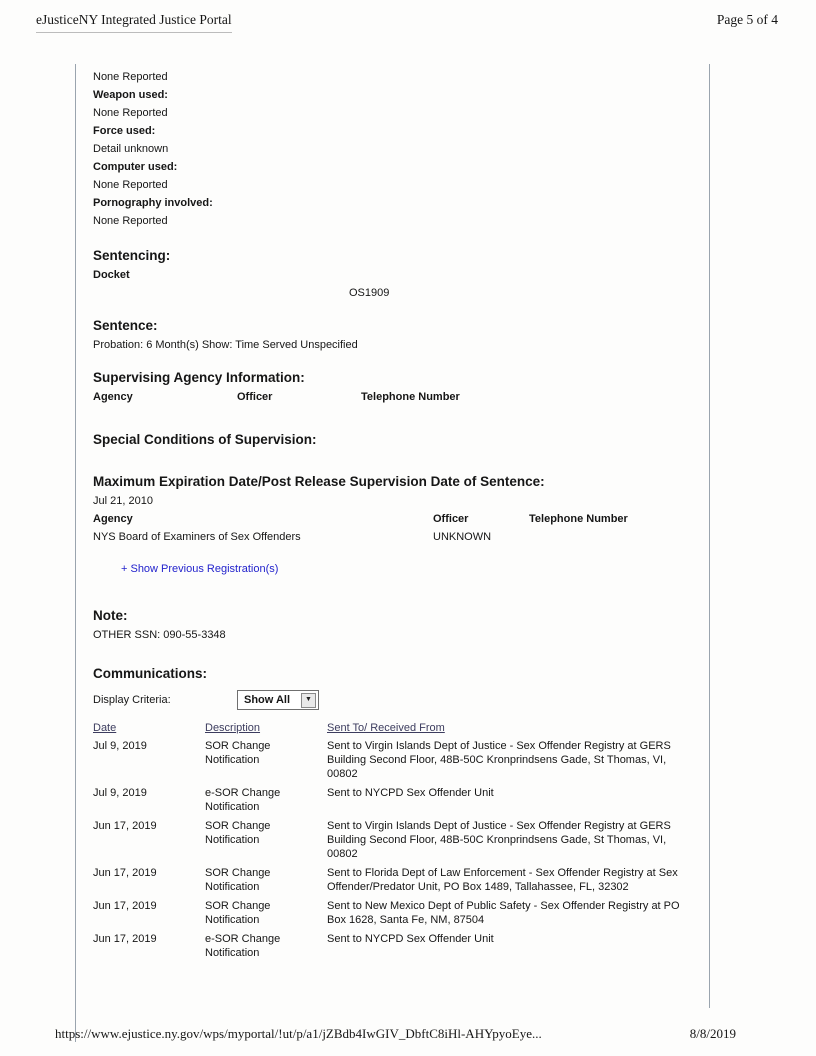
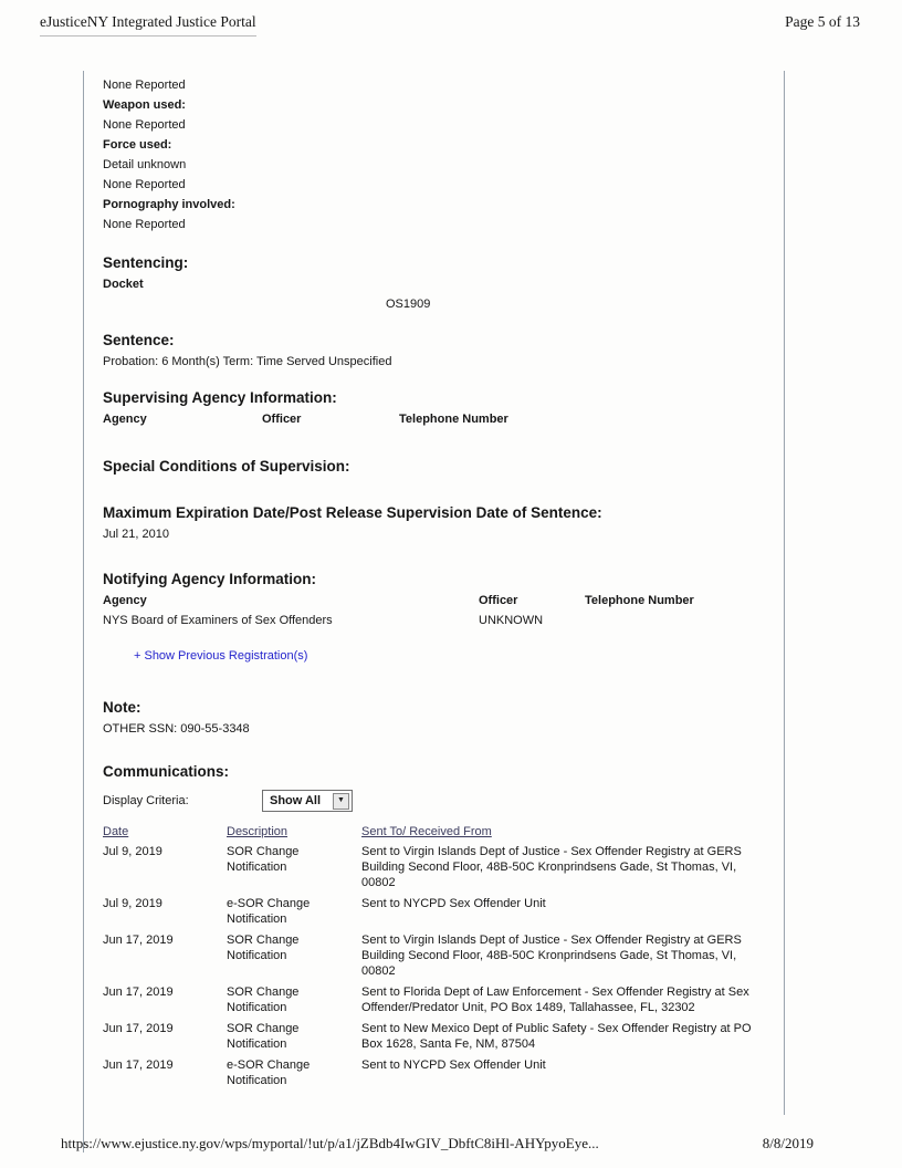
  eJusticeNY Integrated Justice Portal
- Page 5 of 4
+ Page 5 of 13
  None Reported
  Weapon used:
  None Reported
  Force used:
  Detail unknown
- Computer used:
  None Reported
  Pornography involved:
  None Reported
  Sentencing:
  Docket
  OS1909
  Sentence:
- Probation: 6 Month(s) Show: Time Served Unspecified
+ Probation: 6 Month(s) Term: Time Served Unspecified
  Supervising Agency Information:
  Agency
  Officer
  Telephone Number
  Special Conditions of Supervision:
  Maximum Expiration Date/Post Release Supervision Date of Sentence:
  Jul 21, 2010
+ Notifying Agency Information:
  Agency
  Officer
  Telephone Number
  NYS Board of Examiners of Sex Offenders
  UNKNOWN
  + Show Previous Registration(s)
  Note:
  OTHER SSN: 090-55-3348
  Communications:
  Display Criteria:
  Show All
  Date
  Description
  Sent To/ Received From
  Jul 9, 2019
  SOR Change Notification
  Sent to Virgin Islands Dept of Justice - Sex Offender Registry at GERS Building Second Floor, 48B-50C Kronprindsens Gade, St Thomas, VI, 00802
  Jul 9, 2019
  e-SOR Change Notification
  Sent to NYCPD Sex Offender Unit
  Jun 17, 2019
  SOR Change Notification
  Sent to Virgin Islands Dept of Justice - Sex Offender Registry at GERS Building Second Floor, 48B-50C Kronprindsens Gade, St Thomas, VI, 00802
  Jun 17, 2019
  SOR Change Notification
  Sent to Florida Dept of Law Enforcement - Sex Offender Registry at Sex Offender/Predator Unit, PO Box 1489, Tallahassee, FL, 32302
  Jun 17, 2019
  SOR Change Notification
  Sent to New Mexico Dept of Public Safety - Sex Offender Registry at PO Box 1628, Santa Fe, NM, 87504
  Jun 17, 2019
  e-SOR Change Notification
  Sent to NYCPD Sex Offender Unit
  https://www.ejustice.ny.gov/wps/myportal/!ut/p/a1/jZBdb4IwGIV_DbftC8iHl-AHYpyoEye...
  8/8/2019
